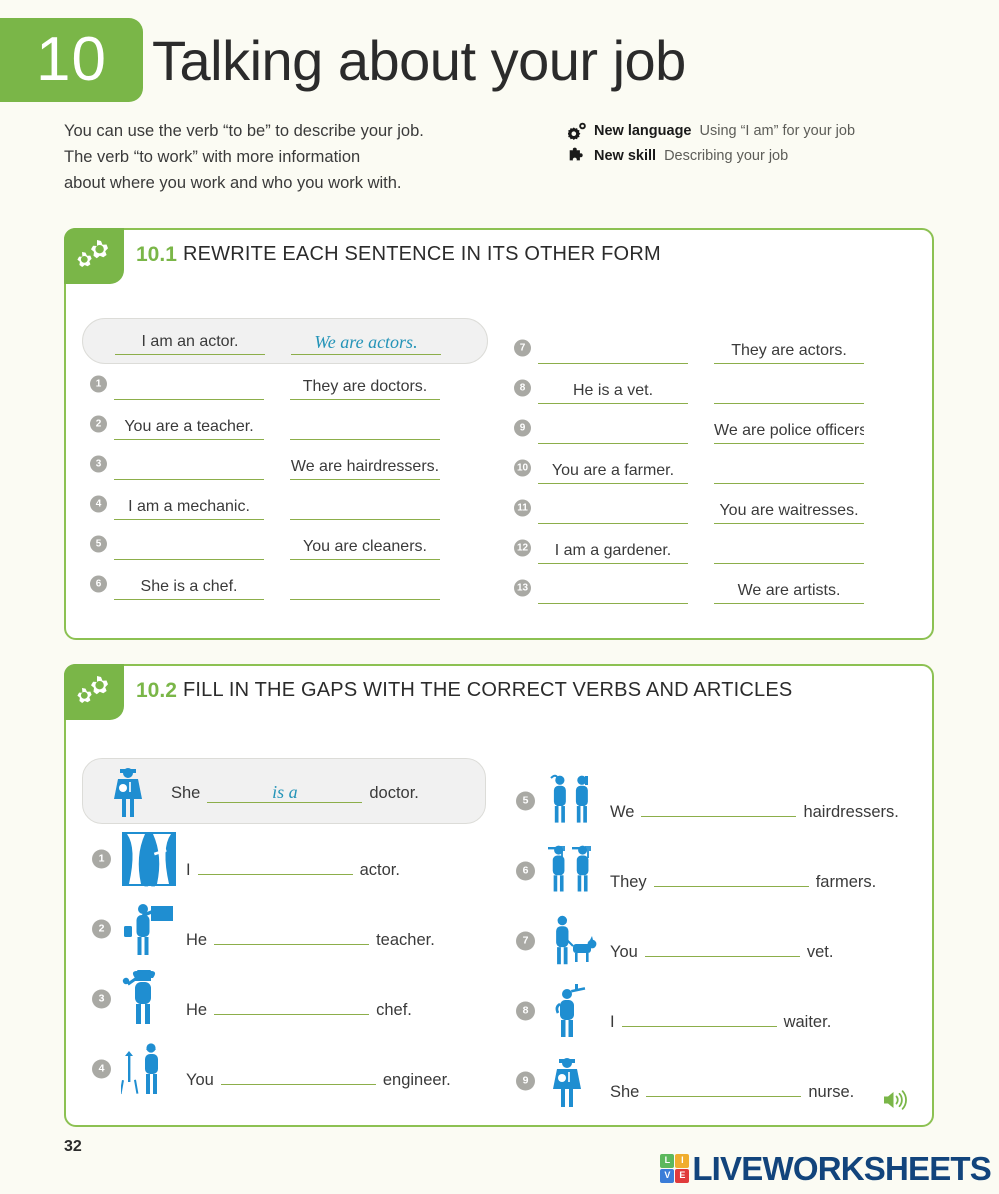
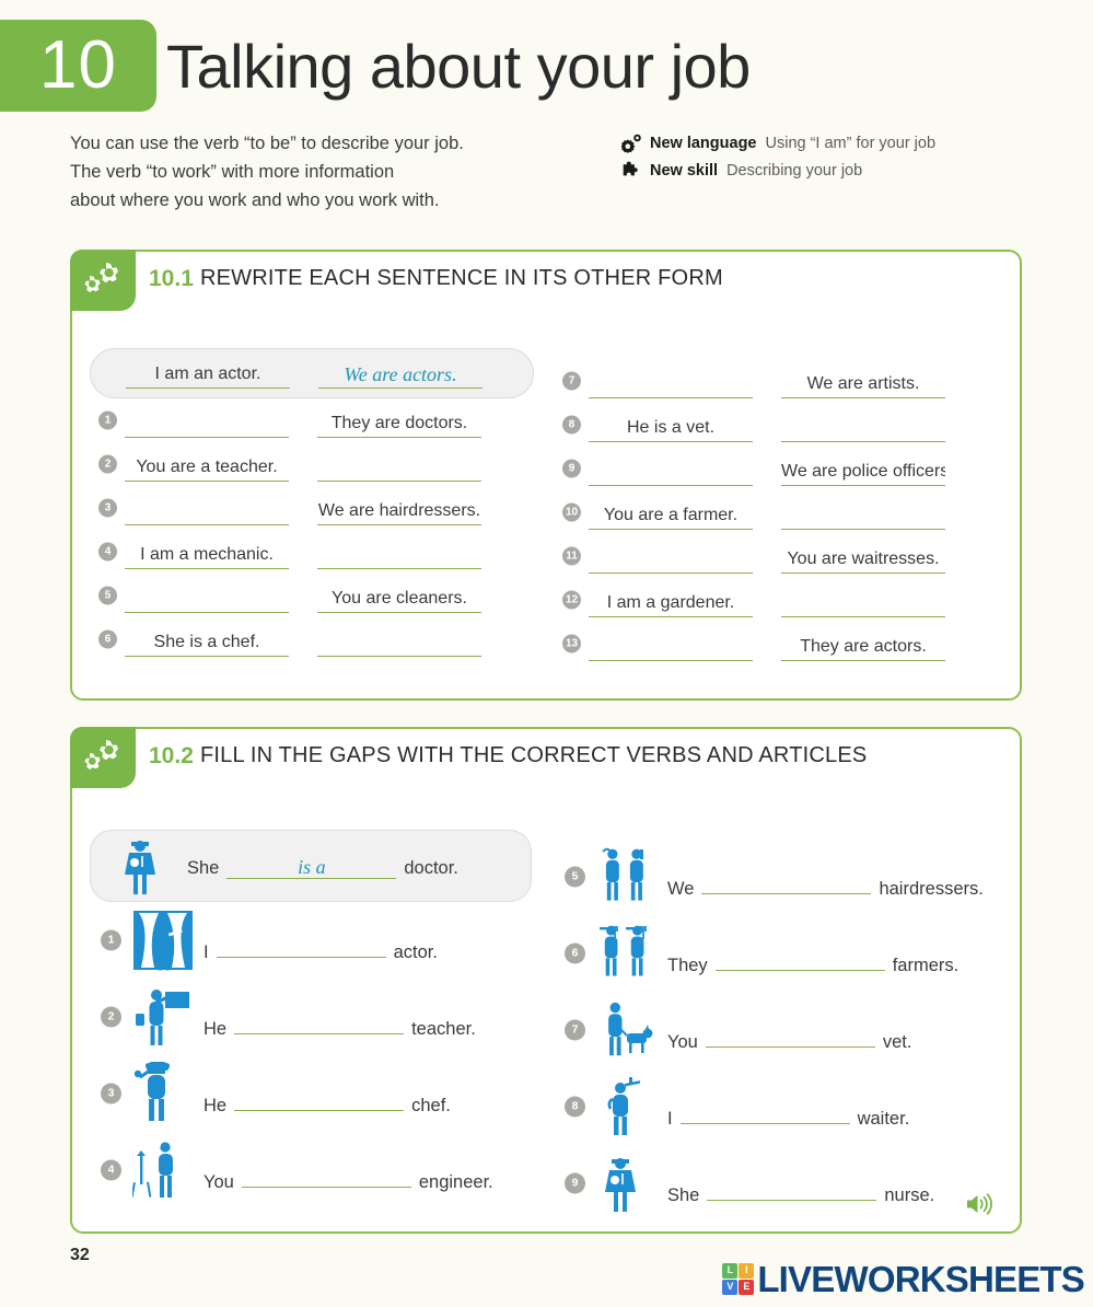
  10
  Talking about your job
  You can use the verb “to be” to describe your job.
  The verb “to work” with more information
  about where you work and who you work with.
  New language
  Using “I am” for your job
  New skill
  Describing your job
  10.1
  REWRITE EACH SENTENCE IN ITS OTHER FORM
  I am an actor.
  We are actors.
  1
  They are doctors.
  2
  You are a teacher.
  3
  We are hairdressers.
  4
  I am a mechanic.
  5
  You are cleaners.
  6
  She is a chef.
  7
- They are actors.
+ We are artists.
  8
  He is a vet.
  9
  We are police officers
  10
  You are a farmer.
  11
  You are waitresses.
  12
  I am a gardener.
  13
- We are artists.
+ They are actors.
  10.2
  FILL IN THE GAPS WITH THE CORRECT VERBS AND ARTICLES
  She
  is a
  doctor.
  1
  I
  actor.
  2
  He
  teacher.
  3
  He
  chef.
  4
  You
  engineer.
  5
  We
  hairdressers.
  6
  They
  farmers.
  7
  You
  vet.
  8
  I
  waiter.
  9
  She
  nurse.
  32
  L
  I
  V
  E
  LIVEWORKSHEETS
